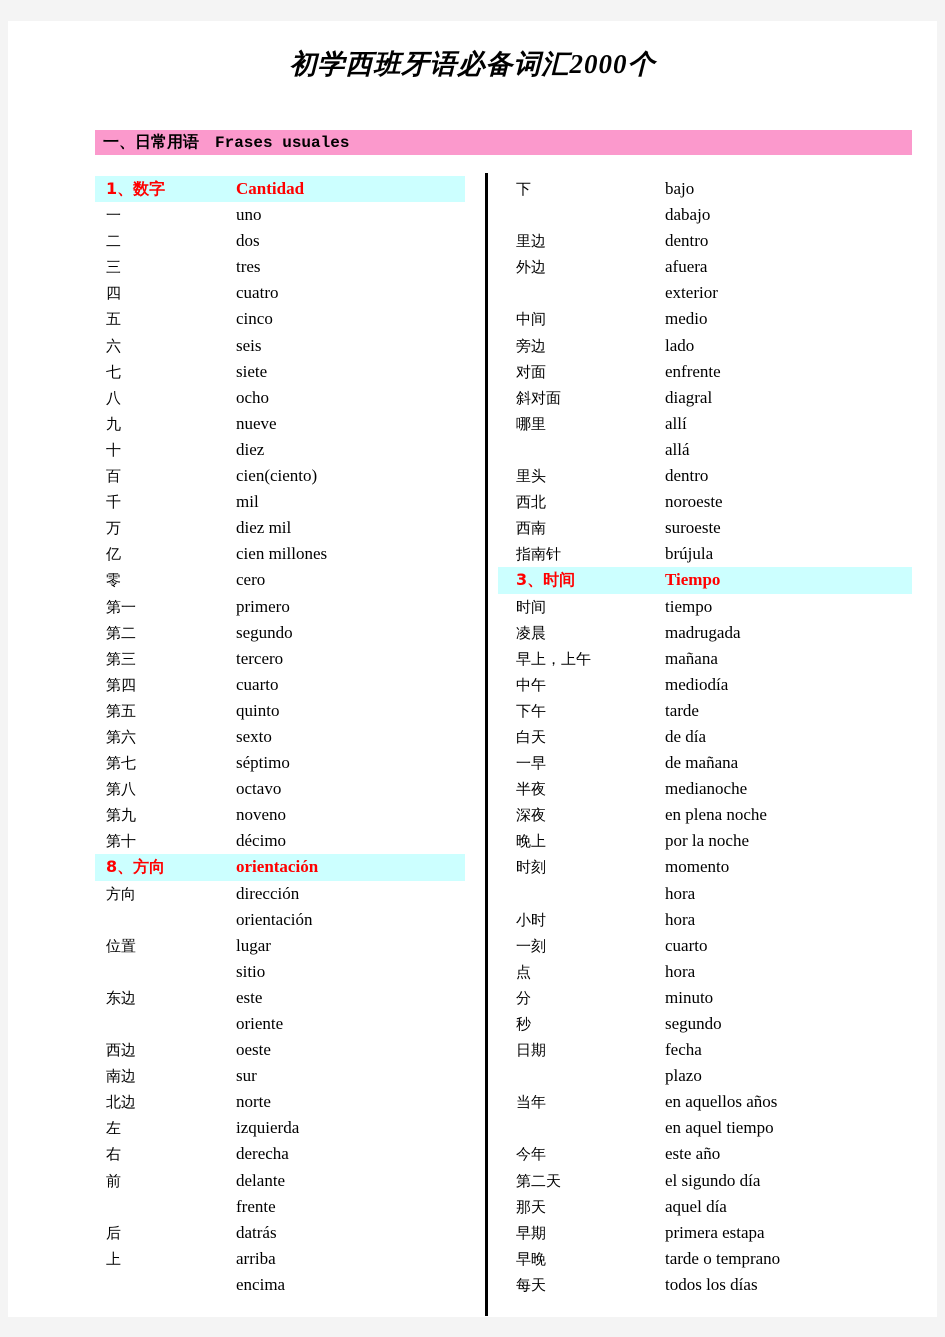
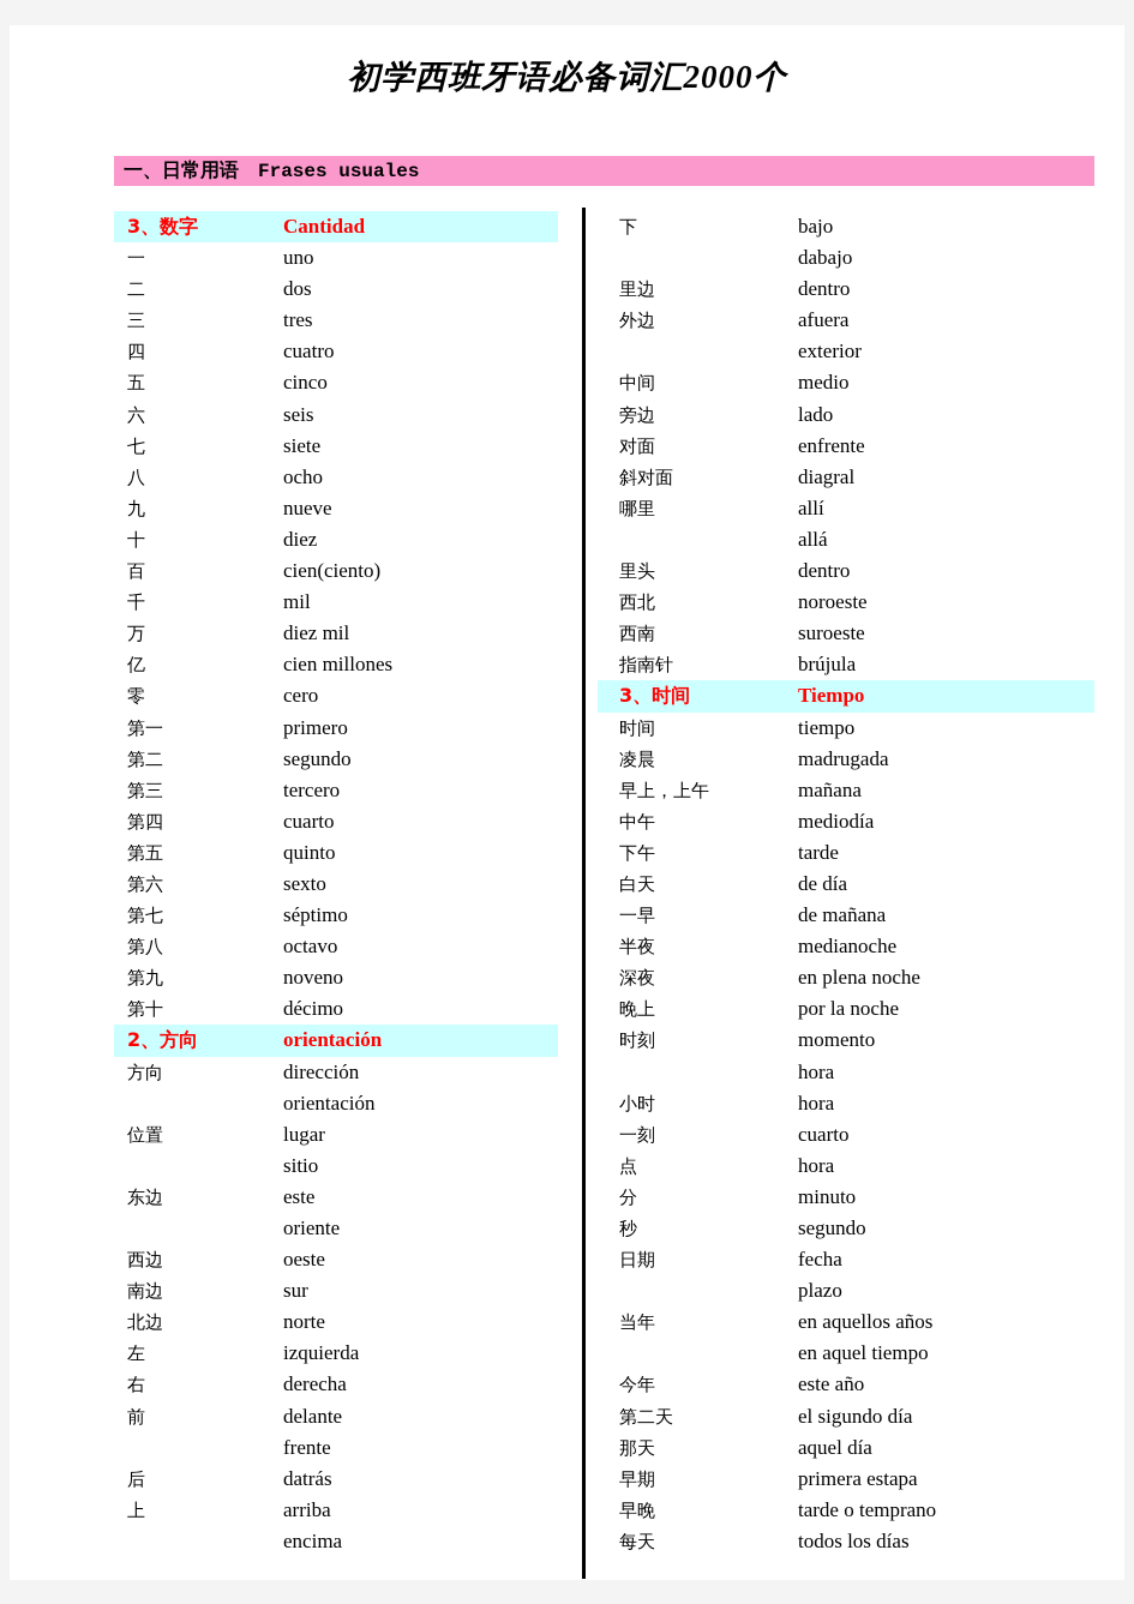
  初学西班牙语必备词汇2000个
  一、日常用语 Frases usuales
- 1、数字
+ 3、数字
  Cantidad
  一
  uno
  二
  dos
  三
  tres
  四
  cuatro
  五
  cinco
  六
  seis
  七
  siete
  八
  ocho
  九
  nueve
  十
  diez
  百
  cien(ciento)
  千
  mil
  万
  diez mil
  亿
  cien millones
  零
  cero
  第一
  primero
  第二
  segundo
  第三
  tercero
  第四
  cuarto
  第五
  quinto
  第六
  sexto
  第七
  séptimo
  第八
  octavo
  第九
  noveno
  第十
  décimo
- 8、方向
+ 2、方向
  orientación
  方向
  dirección
  orientación
  位置
  lugar
  sitio
  东边
  este
  oriente
  西边
  oeste
  南边
  sur
  北边
  norte
  左
  izquierda
  右
  derecha
  前
  delante
  frente
  后
  datrás
  上
  arriba
  encima
  下
  bajo
  dabajo
  里边
  dentro
  外边
  afuera
  exterior
  中间
  medio
  旁边
  lado
  对面
  enfrente
  斜对面
  diagral
  哪里
  allí
  allá
  里头
  dentro
  西北
  noroeste
  西南
  suroeste
  指南针
  brújula
  3、时间
  Tiempo
  时间
  tiempo
  凌晨
  madrugada
  早上，上午
  mañana
  中午
  mediodía
  下午
  tarde
  白天
  de día
  一早
  de mañana
  半夜
  medianoche
  深夜
  en plena noche
  晚上
  por la noche
  时刻
  momento
  hora
  小时
  hora
  一刻
  cuarto
  点
  hora
  分
  minuto
  秒
  segundo
  日期
  fecha
  plazo
  当年
  en aquellos años
  en aquel tiempo
  今年
  este año
  第二天
  el sigundo día
  那天
  aquel día
  早期
  primera estapa
  早晚
  tarde o temprano
  每天
  todos los días
